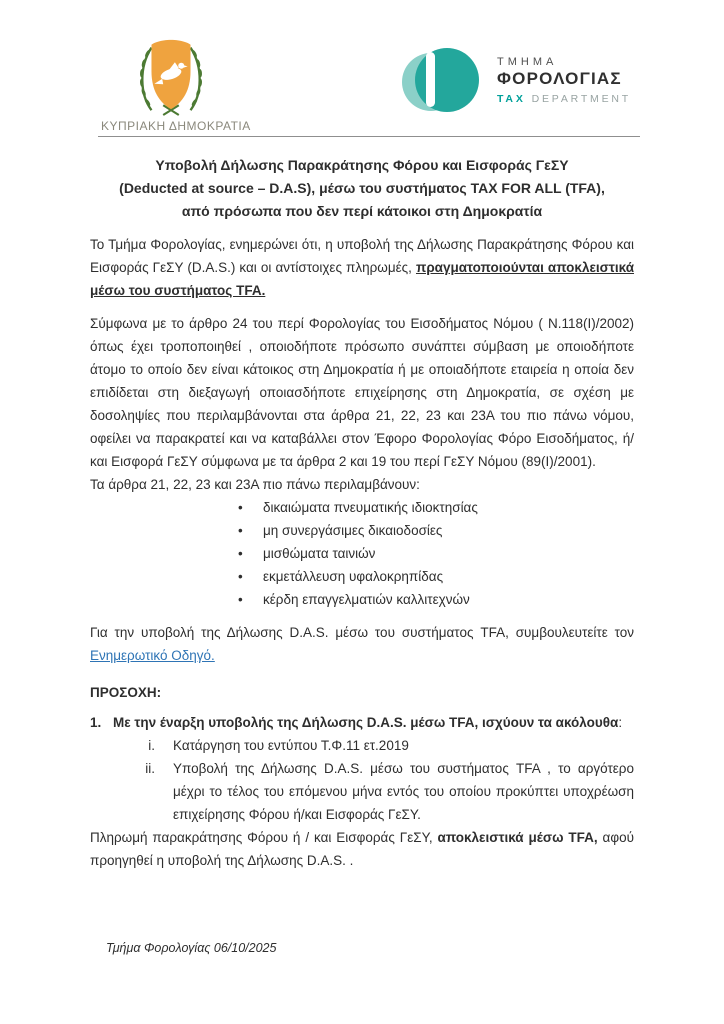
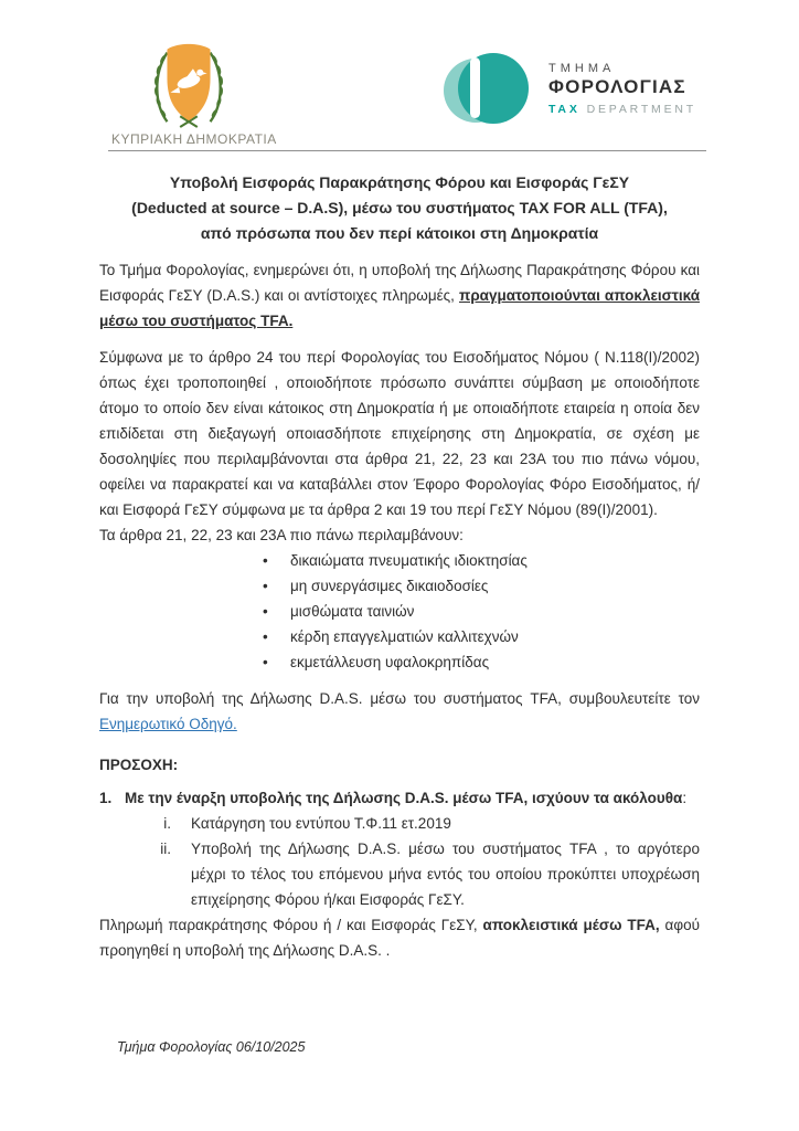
  ΚΥΠΡΙΑΚΗ ΔΗΜΟΚΡΑΤΙΑ
  ΤΜΗΜΑ
  ΦΟΡΟΛΟΓΙΑΣ
  TAX DEPARTMENT
- Υποβολή Δήλωσης Παρακράτησης Φόρου και Εισφοράς ΓεΣΥ
+ Υποβολή Εισφοράς Παρακράτησης Φόρου και Εισφοράς ΓεΣΥ
  (Deducted at source – D.A.S), μέσω του συστήματος TAX FOR ALL (TFA),
  από πρόσωπα που δεν περί κάτοικοι στη Δημοκρατία
  Το Τμήμα Φορολογίας, ενημερώνει ότι, η υποβολή της Δήλωσης Παρακράτησης Φόρου και Εισφοράς ΓεΣΥ (D.A.S.) και οι αντίστοιχες πληρωμές, πραγματοποιούνται αποκλειστικά μέσω του συστήματος TFA.
  Σύμφωνα με το άρθρο 24 του περί Φορολογίας του Εισοδήματος Νόμου ( Ν.118(Ι)/2002) όπως έχει τροποποιηθεί , οποιοδήποτε πρόσωπο συνάπτει σύμβαση με οποιοδήποτε άτομο το οποίο δεν είναι κάτοικος στη Δημοκρατία ή με οποιαδήποτε εταιρεία η οποία δεν επιδίδεται στη διεξαγωγή οποιασδήποτε επιχείρησης στη Δημοκρατία, σε σχέση με δοσοληψίες που περιλαμβάνονται στα άρθρα 21, 22, 23 και 23Α του πιο πάνω νόμου, οφείλει να παρακρατεί και να καταβάλλει στον Έφορο Φορολογίας Φόρο Εισοδήματος, ή/και Εισφορά ΓεΣΥ σύμφωνα με τα άρθρα 2 και 19 του περί ΓεΣΥ Νόμου (89(Ι)/2001).
  Τα άρθρα 21, 22, 23 και 23Α πιο πάνω περιλαμβάνουν:
  •
  δικαιώματα πνευματικής ιδιοκτησίας
  •
  μη συνεργάσιμες δικαιοδοσίες
  •
  μισθώματα ταινιών
  •
- εκμετάλλευση υφαλοκρηπίδας
+ κέρδη επαγγελματιών καλλιτεχνών
  •
- κέρδη επαγγελματιών καλλιτεχνών
+ εκμετάλλευση υφαλοκρηπίδας
  Για την υποβολή της Δήλωσης D.A.S. μέσω του συστήματος TFA, συμβουλευτείτε τον Ενημερωτικό Οδηγό.
  ΠΡΟΣΟΧΗ:
  1.
  Με την έναρξη υποβολής της Δήλωσης D.A.S. μέσω TFA, ισχύουν τα ακόλουθα:
  i.
  Κατάργηση του εντύπου Τ.Φ.11 ετ.2019
  ii.
  Υποβολή της Δήλωσης D.A.S. μέσω του συστήματος TFA , το αργότερο μέχρι το τέλος του επόμενου μήνα εντός του οποίου προκύπτει υποχρέωση επιχείρησης Φόρου ή/και Εισφοράς ΓεΣΥ.
  Πληρωμή παρακράτησης Φόρου ή / και Εισφοράς ΓεΣΥ, αποκλειστικά μέσω TFA, αφού προηγηθεί η υποβολή της Δήλωσης D.A.S. .
  Τμήμα Φορολογίας 06/10/2025
